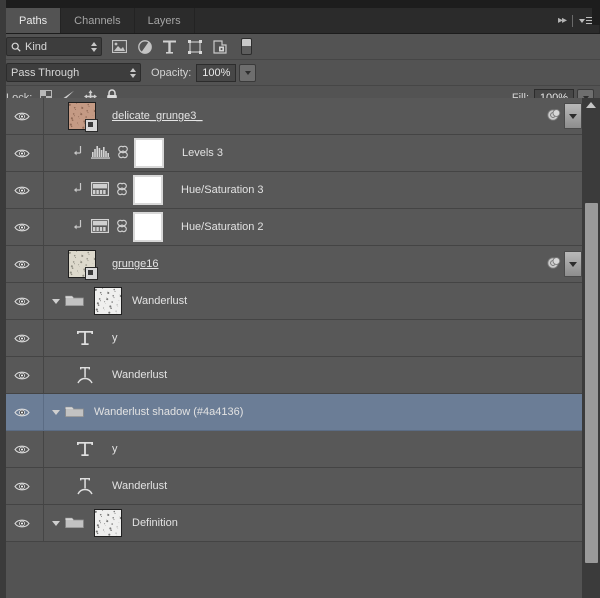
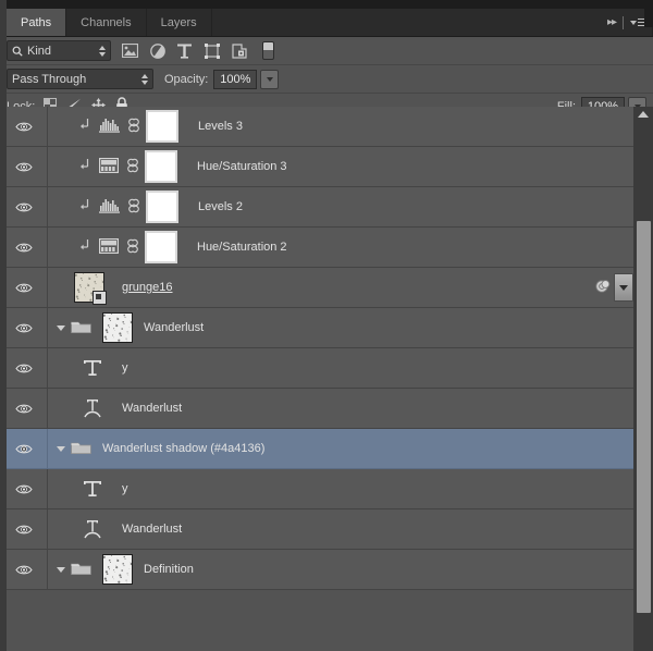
  Paths
  Channels
  Layers
  ▸▸
  Kind
  Pass Through
  Opacity:
  100%
- delicate_grunge3_
  Levels 3
  Hue/Saturation 3
+ Levels 2
  Hue/Saturation 2
  grunge16
  Wanderlust
  y
  Wanderlust
  Wanderlust shadow (#4a4136)
  y
  Wanderlust
  Definition
